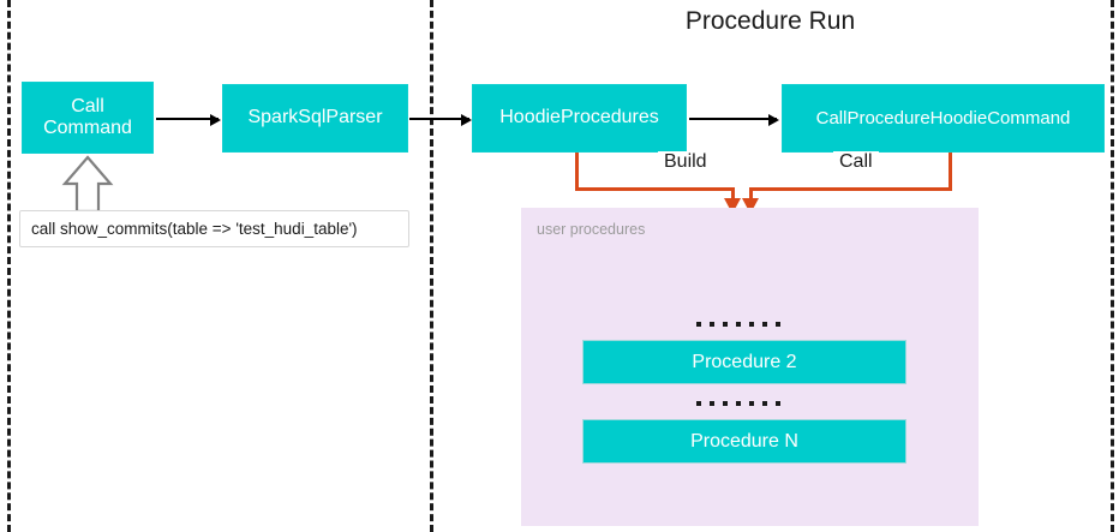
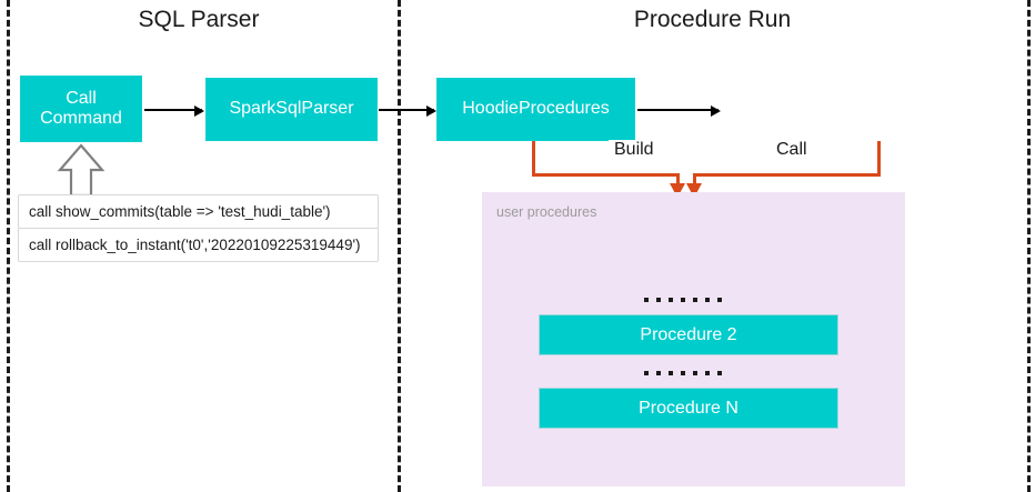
+ SQL Parser
  Procedure Run
  Call
  Command
  SparkSqlParser
  HoodieProcedures
- CallProcedureHoodieCommand
  call show_commits(table => 'test_hudi_table')
+ call rollback_to_instant('t0','20220109225319449')
  Build
  Call
  user procedures
  Procedure 2
  Procedure N
